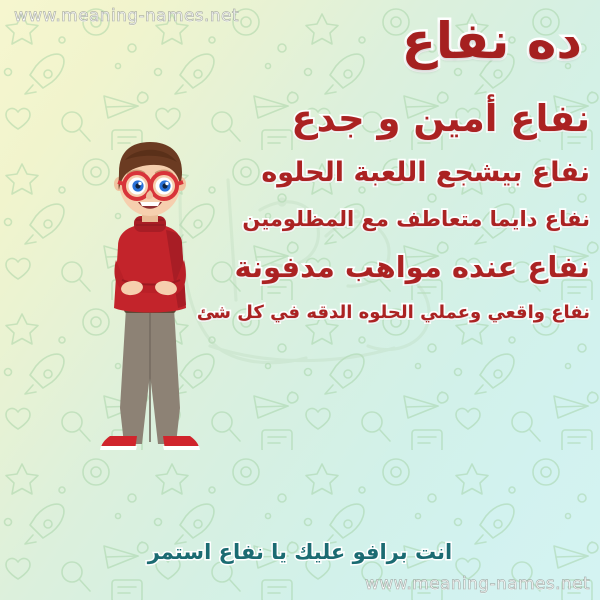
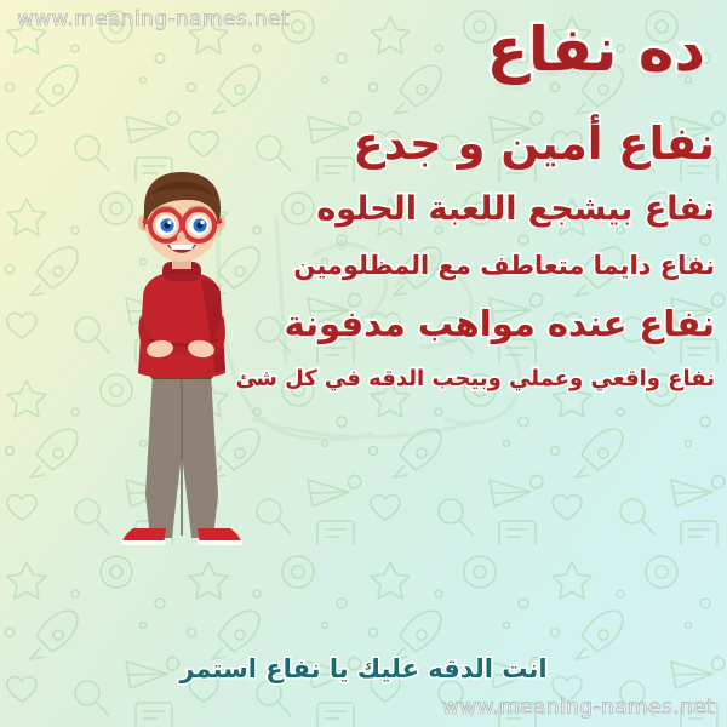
  www.meaning-names.net
  www.meaning-names.net
  ده نفاع
  نفاع أمين و جدع
  نفاع بيشجع اللعبة الحلوه
  نفاع دايما متعاطف مع المظلومين
  نفاع عنده مواهب مدفونة
- نفاع واقعي وعملي الحلوه الدقه في كل شئ
+ نفاع واقعي وعملي وبيحب الدقه في كل شئ
- انت برافو عليك يا نفاع استمر
+ انت الدقه عليك يا نفاع استمر
